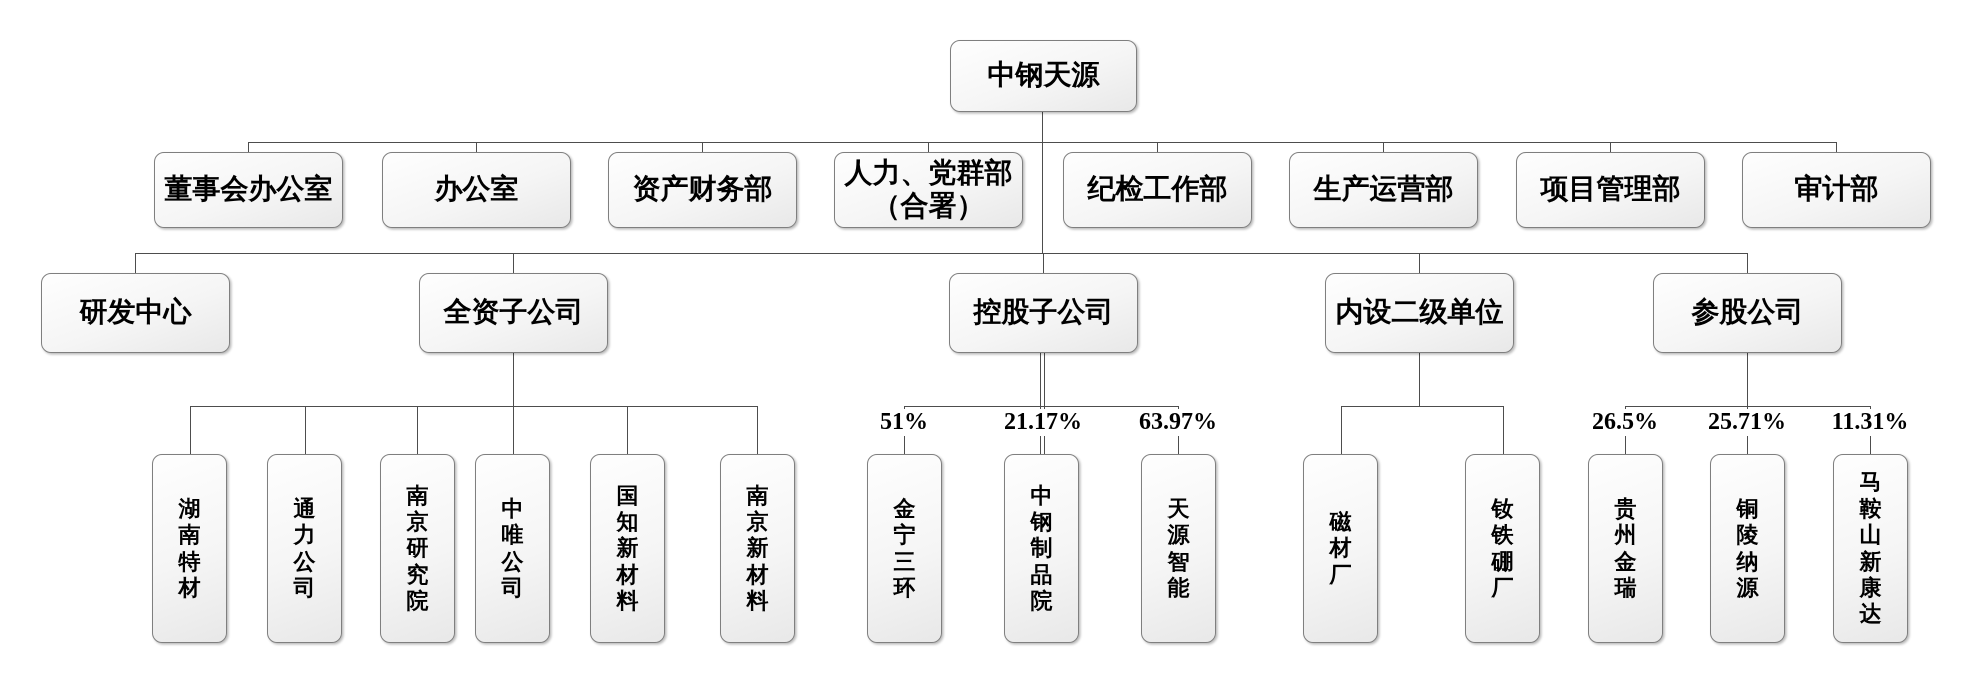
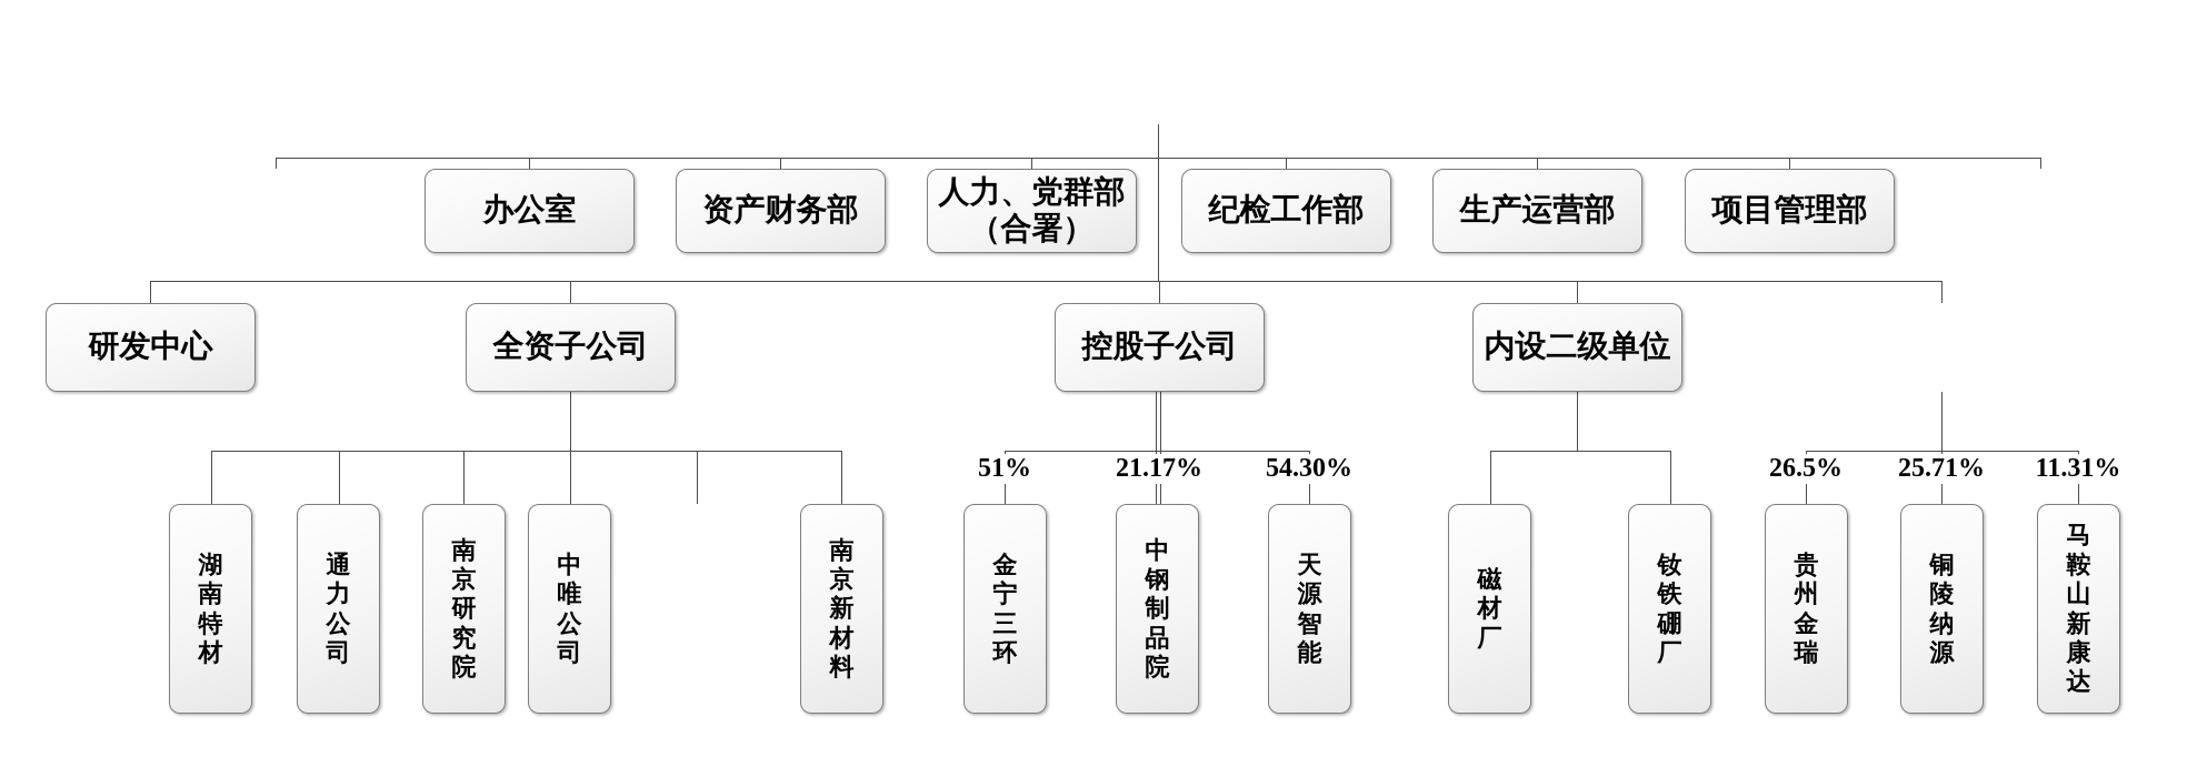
- 中钢天源
- 董事会办公室
  办公室
  资产财务部
  人力、党群部
  （合署）
  纪检工作部
  生产运营部
  项目管理部
- 审计部
  研发中心
  全资子公司
  控股子公司
  内设二级单位
- 参股公司
  51%
  21.17%
- 63.97%
+ 54.30%
  26.5%
  25.71%
  11.31%
  湖南特材
  通力公司
  南京研究院
  中唯公司
- 国知新材料
  南京新材料
  金宁三环
  中钢制品院
  天源智能
  磁材厂
  钕铁硼厂
  贵州金瑞
  铜陵纳源
  马鞍山新康达
